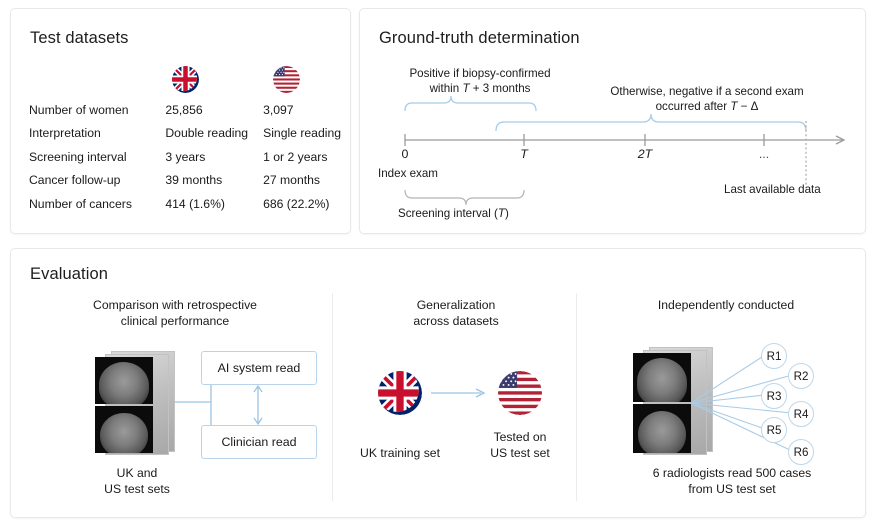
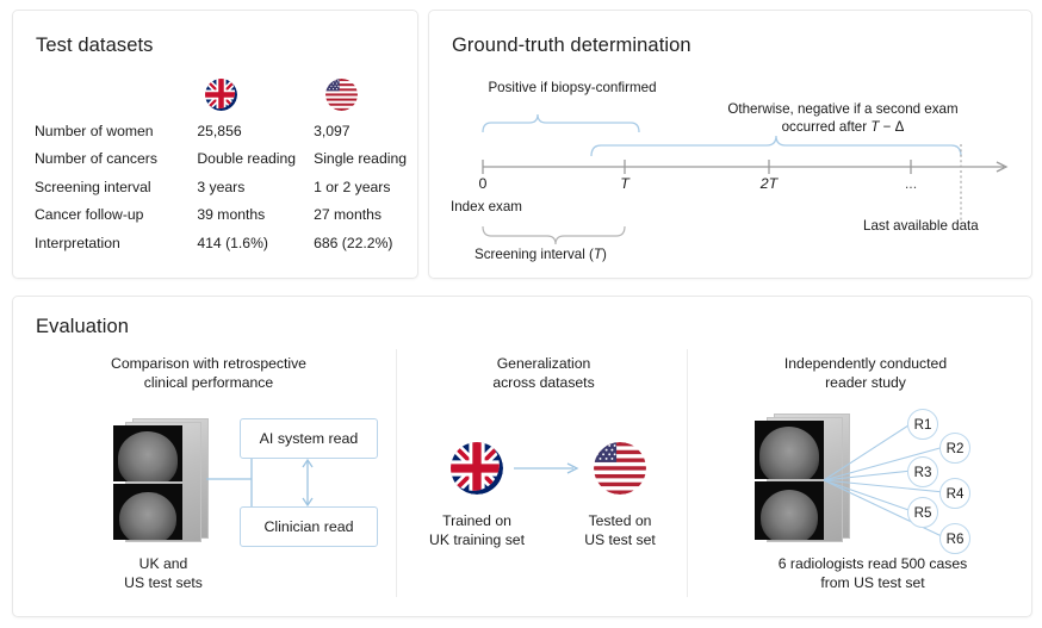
  Test datasets
  Number of women	25,856	3,097
- Interpretation	Double reading	Single reading
+ Number of cancers	Double reading	Single reading
  Screening interval	3 years	1 or 2 years
  Cancer follow-up	39 months	27 months
- Number of cancers	414 (1.6%)	686 (22.2%)
+ Interpretation	414 (1.6%)	686 (22.2%)
  Ground-truth determination
  Positive if biopsy-confirmed
- within T + 3 months
  Otherwise, negative if a second exam
  occurred after T − Δ
  0
  T
  2T
  ...
  Index exam
  Last available data
  Screening interval (T)
  Evaluation
  Comparison with retrospective
  clinical performance
  AI system read
  Clinician read
  UK and
  US test sets
  Generalization
  across datasets
+ Trained on
  UK training set
  Tested on
  US test set
  Independently conducted
+ reader study
  R1
  R2
  R3
  R4
  R5
  R6
  6 radiologists read 500 cases
  from US test set
